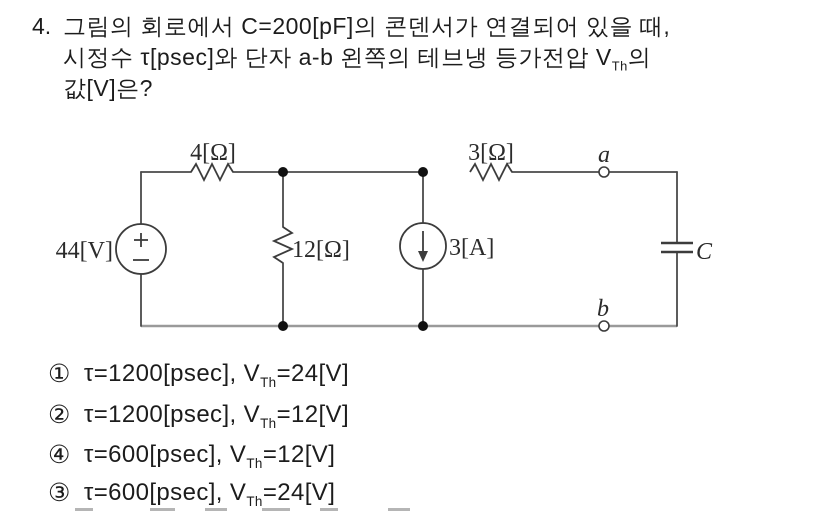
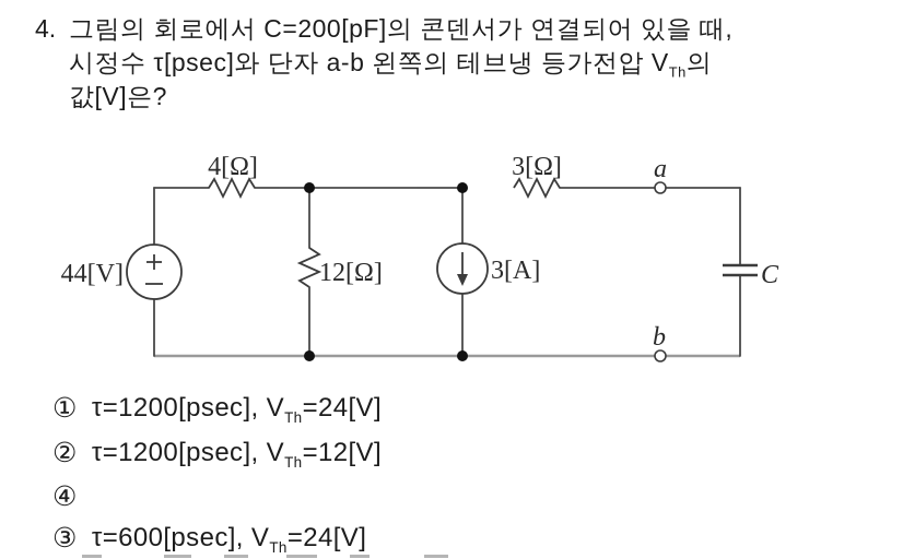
  4.
  그림의 회로에서 C=200[pF]의 콘덴서가 연결되어 있을 때,
  시정수 τ[psec]와 단자 a-b 왼쪽의 테브냉 등가전압 VTh의
  값[V]은?
  44[V]
  4[Ω]
  12[Ω]
  3[Ω]
  3[A]
  a
  b
  C
  ①
  τ=1200[psec], VTh=24[V]
  ②
  τ=1200[psec], VTh=12[V]
  ④
- τ=600[psec], VTh=12[V]
  ③
  τ=600[psec], VTh=24[V]
